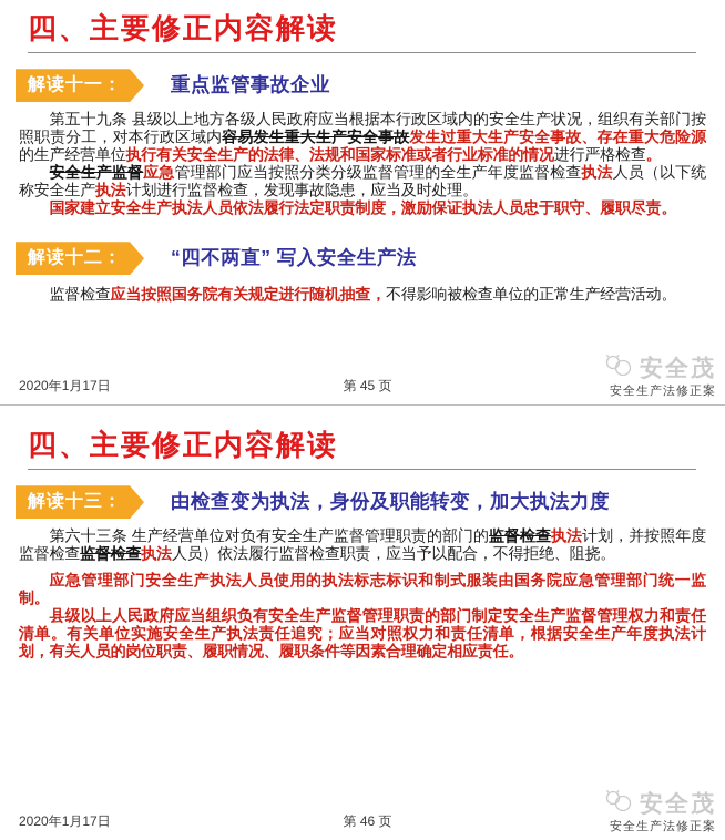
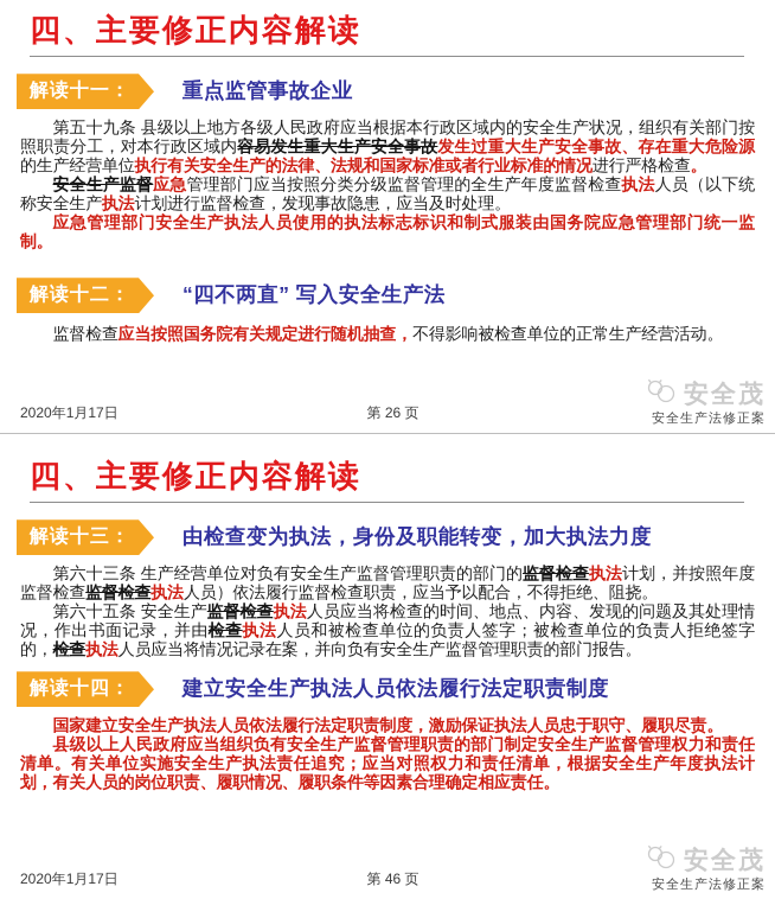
  四、主要修正内容解读
  解读十一：
  重点监管事故企业
  第五十九条 县级以上地方各级人民政府应当根据本行政区域内的安全生产状况，组织有关部门按照职责分工，对本行政区域内容易发生重大生产安全事故发生过重大生产安全事故、存在重大危险源的生产经营单位执行有关安全生产的法律、法规和国家标准或者行业标准的情况进行严格检查。
  安全生产监督应急管理部门应当按照分类分级监督管理的全生产年度监督检查执法人员（以下统称安全生产执法计划进行监督检查，发现事故隐患，应当及时处理。
- 国家建立安全生产执法人员依法履行法定职责制度，激励保证执法人员忠于职守、履职尽责。
+ 应急管理部门安全生产执法人员使用的执法标志标识和制式服装由国务院应急管理部门统一监制。
  解读十二：
  “四不两直” 写入安全生产法
  监督检查应当按照国务院有关规定进行随机抽查，不得影响被检查单位的正常生产经营活动。
  2020年1月17日
- 第 45 页
+ 第 26 页
  安全茂
  安全生产法修正案
  四、主要修正内容解读
  解读十三：
  由检查变为执法，身份及职能转变，加大执法力度
  第六十三条 生产经营单位对负有安全生产监督管理职责的部门的监督检查执法计划，并按照年度监督检查监督检查执法人员）依法履行监督检查职责，应当予以配合，不得拒绝、阻挠。
+ 第六十五条 安全生产监督检查执法人员应当将检查的时间、地点、内容、发现的问题及其处理情况，作出书面记录，并由检查执法人员和被检查单位的负责人签字；被检查单位的负责人拒绝签字的，检查执法人员应当将情况记录在案，并向负有安全生产监督管理职责的部门报告。
+ 解读十四：
+ 建立安全生产执法人员依法履行法定职责制度
- 应急管理部门安全生产执法人员使用的执法标志标识和制式服装由国务院应急管理部门统一监制。
+ 国家建立安全生产执法人员依法履行法定职责制度，激励保证执法人员忠于职守、履职尽责。
  县级以上人民政府应当组织负有安全生产监督管理职责的部门制定安全生产监督管理权力和责任清单。有关单位实施安全生产执法责任追究；应当对照权力和责任清单，根据安全生产年度执法计划，有关人员的岗位职责、履职情况、履职条件等因素合理确定相应责任。
  2020年1月17日
  第 46 页
  安全茂
  安全生产法修正案
